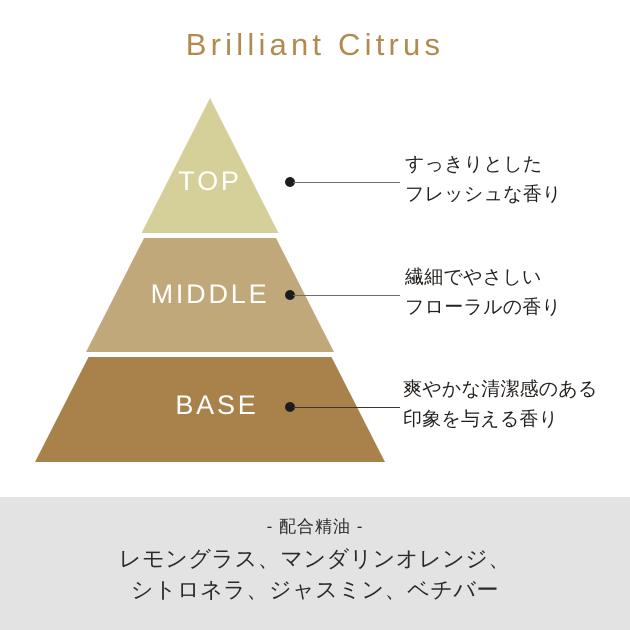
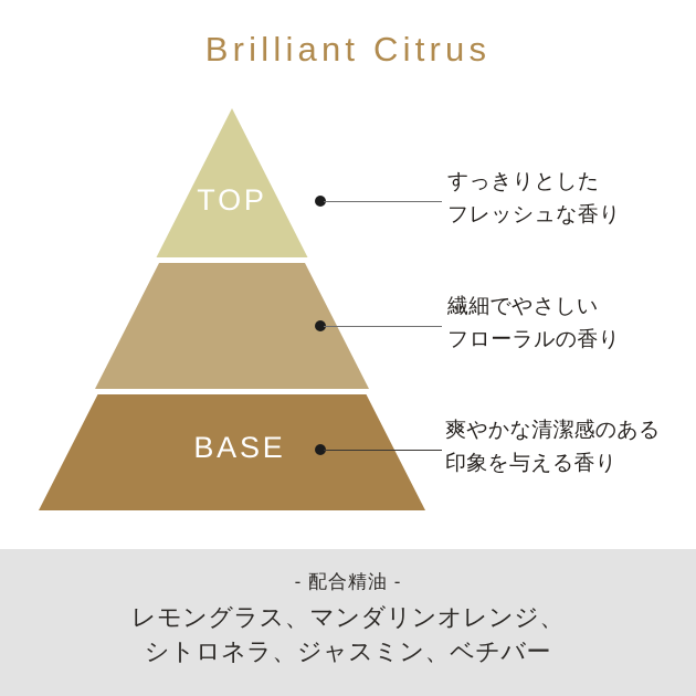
  Brilliant Citrus
  TOP
- MIDDLE
  BASE
  すっきりとした
  フレッシュな香り
  繊細でやさしい
  フローラルの香り
  爽やかな清潔感のある
  印象を与える香り
  - 配合精油 -
  レモングラス、マンダリンオレンジ、
  シトロネラ、ジャスミン、ベチバー
